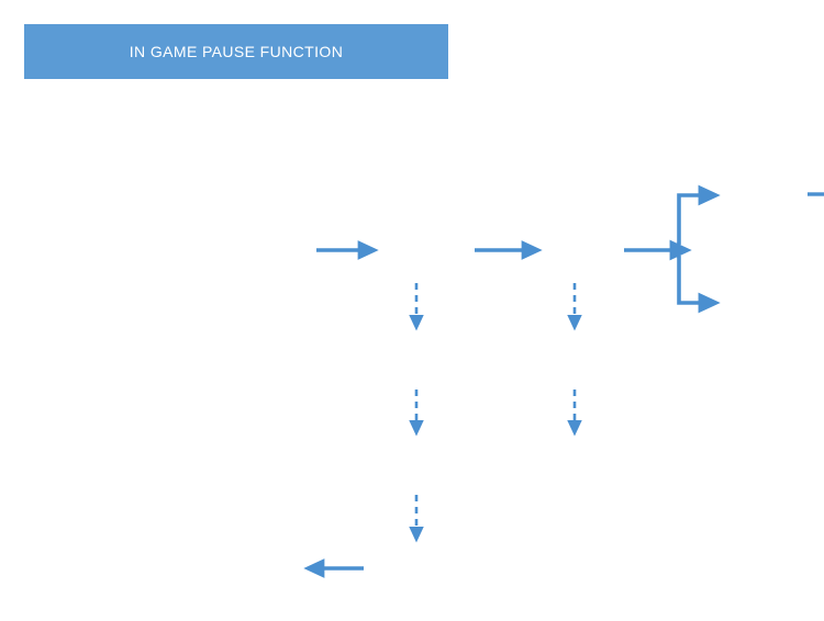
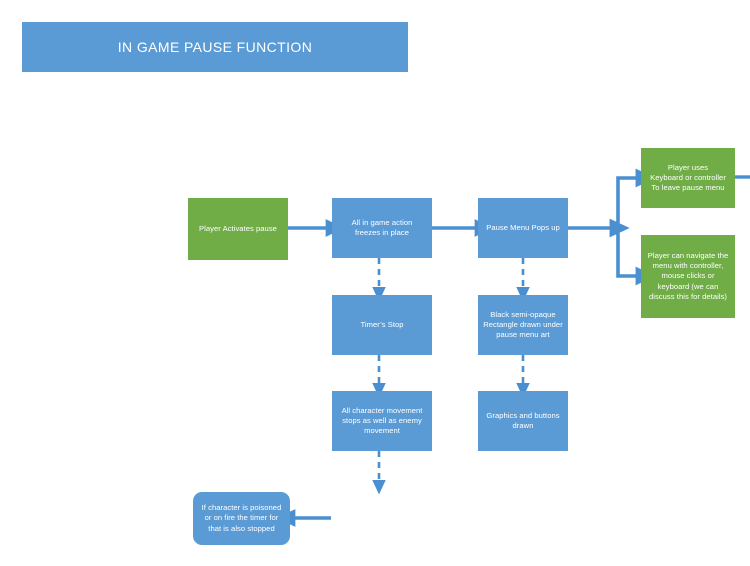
  IN GAME PAUSE FUNCTION
+ Player Activates pause
+ All in game action
+ freezes in place
+ Pause Menu Pops up
+ Player uses
+ Keyboard or controller
+ To leave pause menu
+ Player can navigate the
+ menu with controller,
+ mouse clicks or
+ keyboard (we can
+ discuss this for details)
+ Timer’s Stop
+ Black semi-opaque
+ Rectangle drawn under
+ pause menu art
+ All character movement
+ stops as well as enemy
+ movement
+ Graphics and buttons
+ drawn
+ If character is poisoned
+ or on fire the timer for
+ that is also stopped
